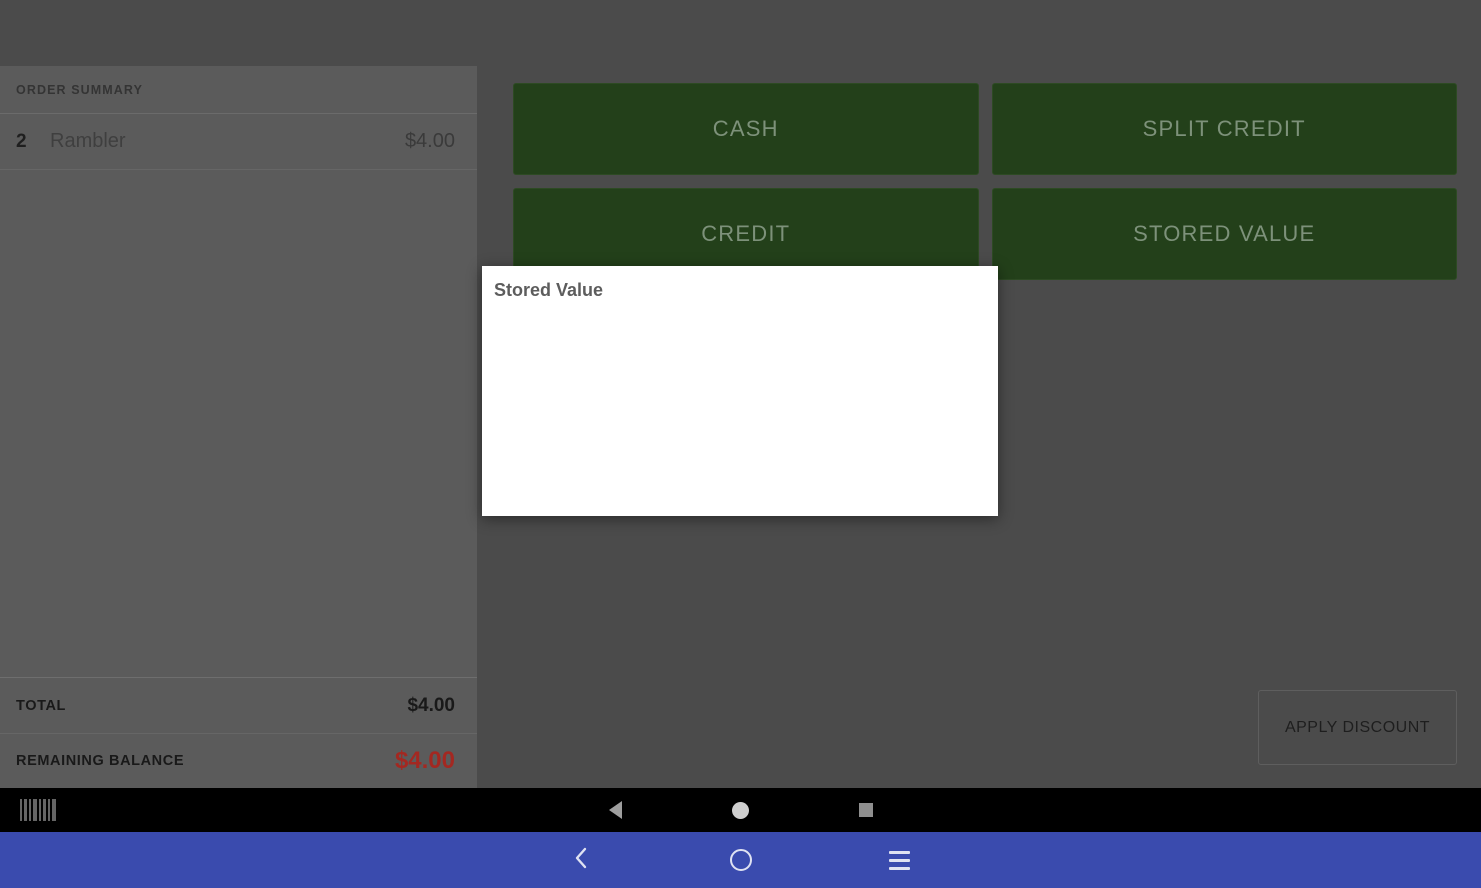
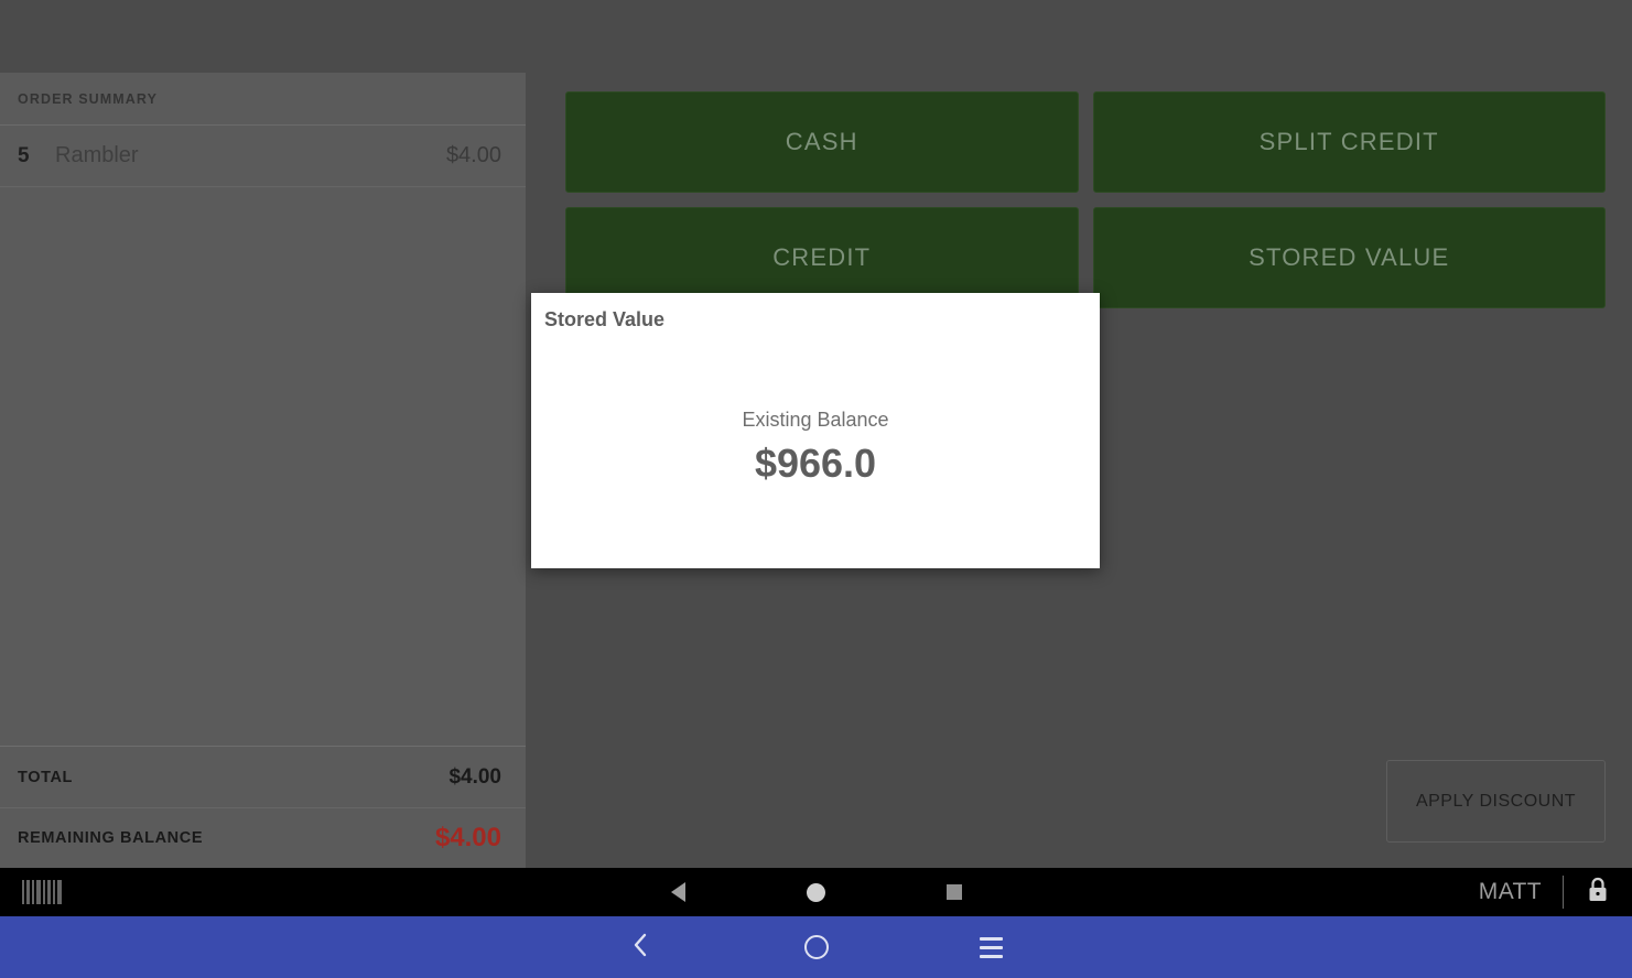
  ORDER SUMMARY
- 2
+ 5
  Rambler
  $4.00
  TOTAL
  $4.00
  REMAINING BALANCE
  $4.00
  CASH
  SPLIT CREDIT
  CREDIT
  STORED VALUE
  APPLY DISCOUNT
  Stored Value
+ Existing Balance
+ $966.0
+ MATT
